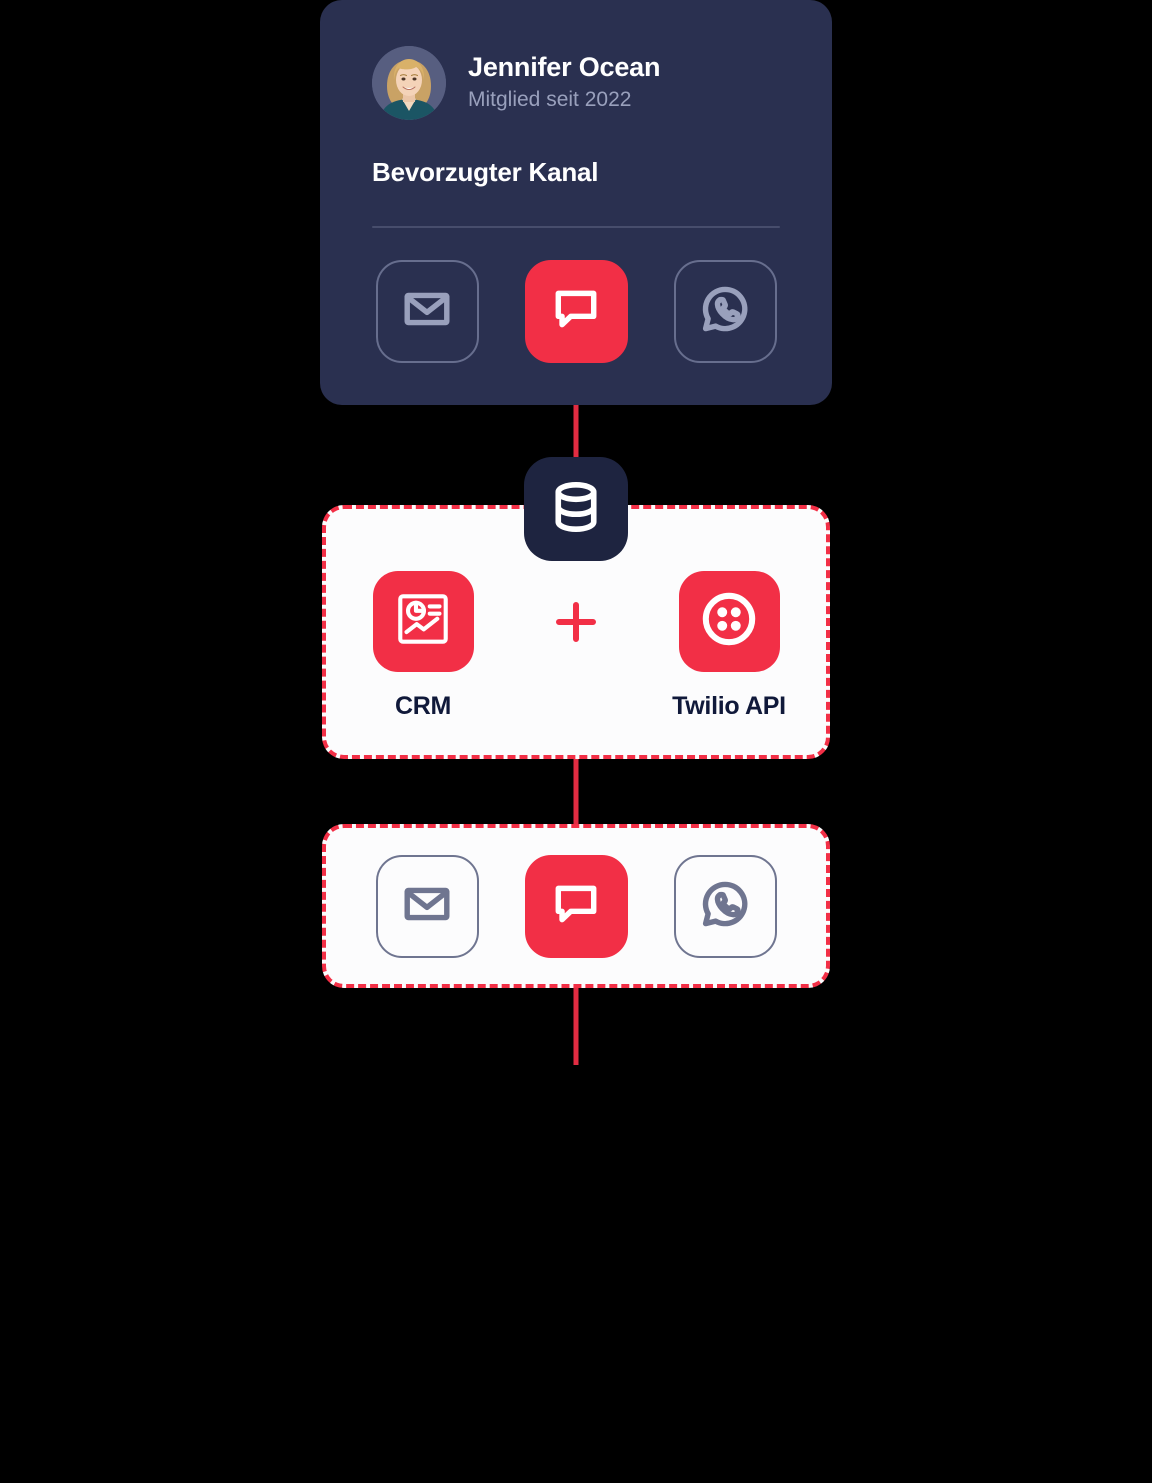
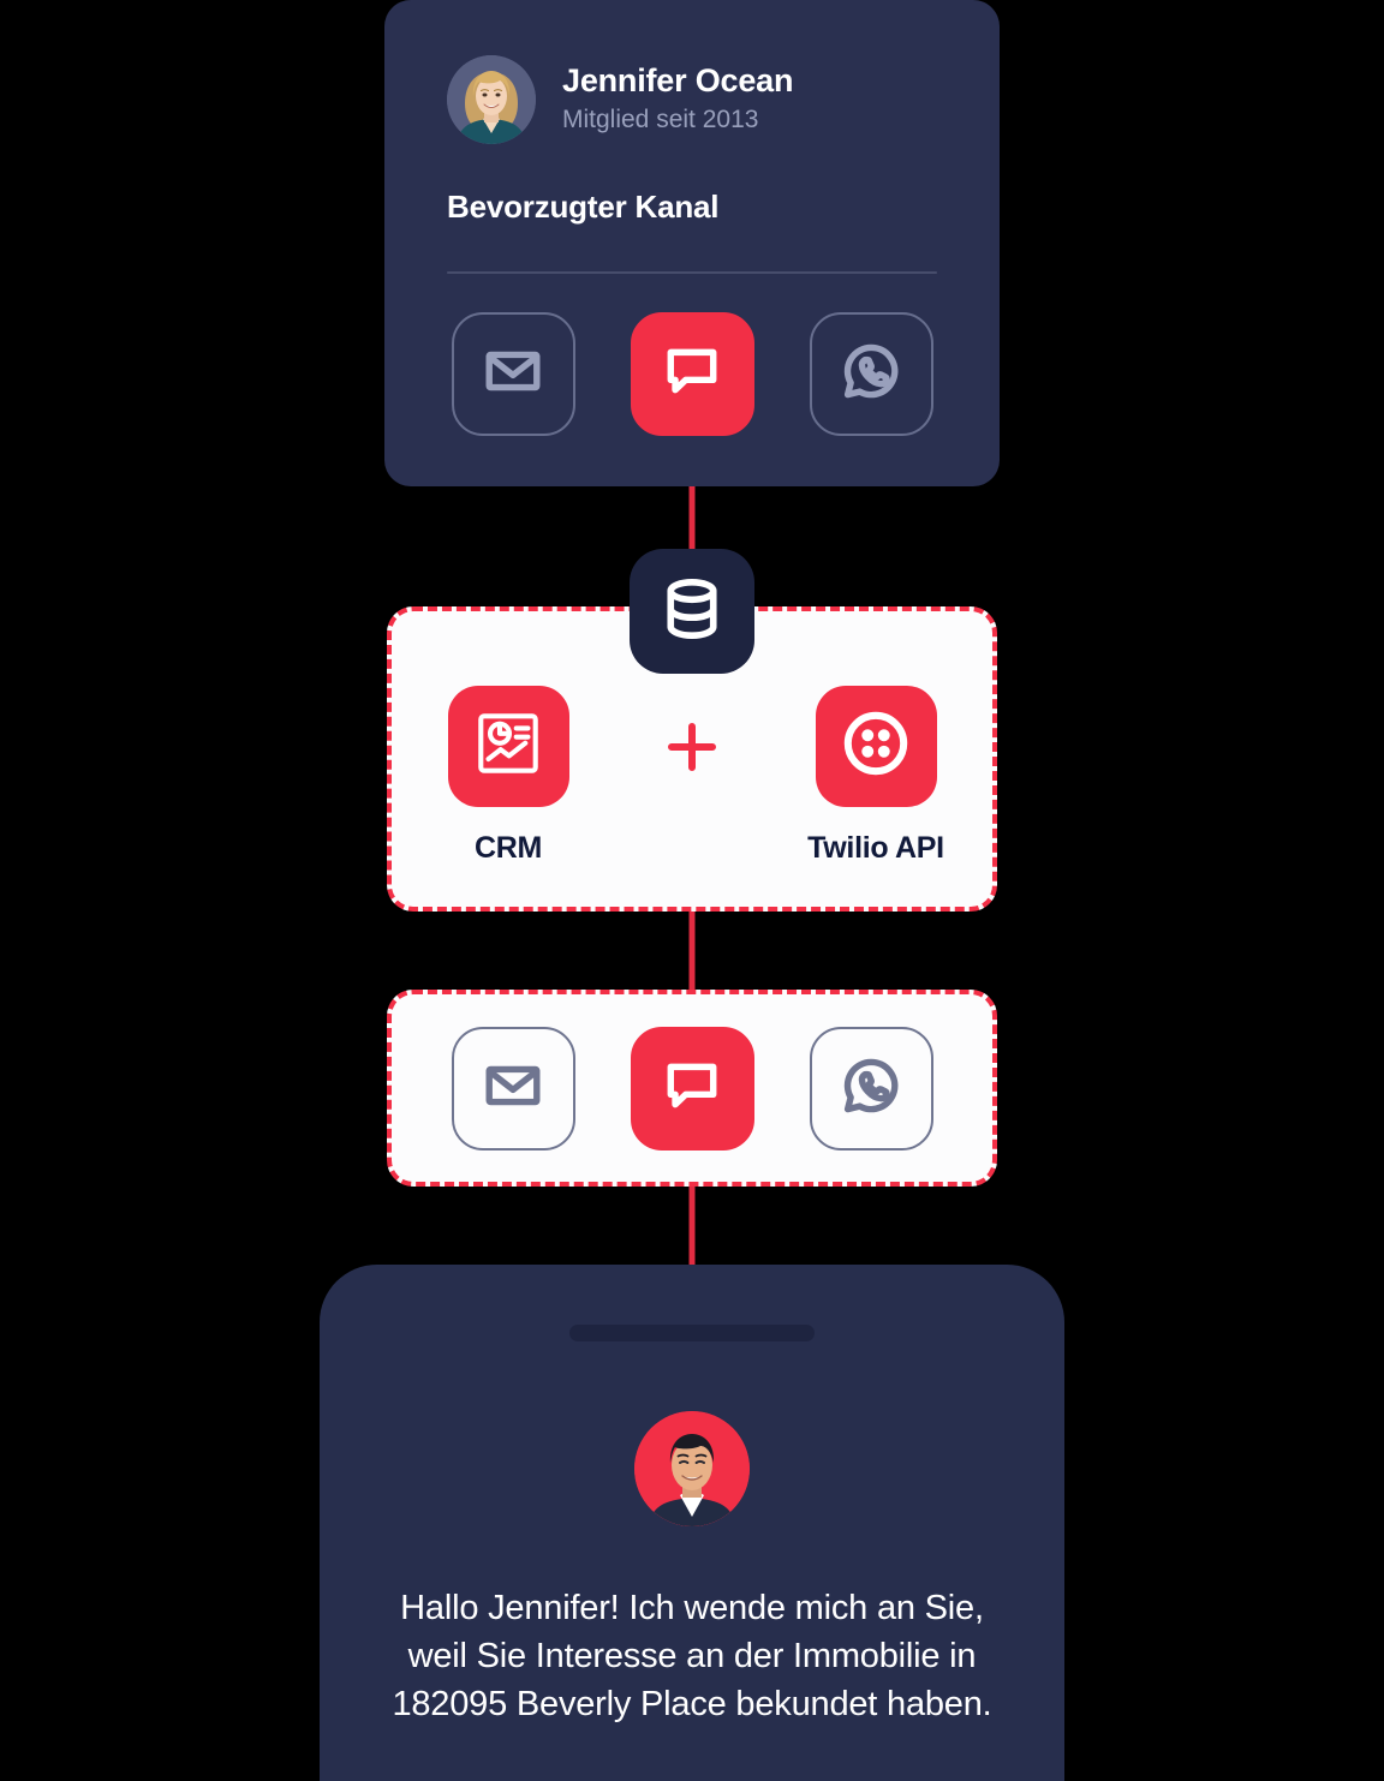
  Jennifer Ocean
- Mitglied seit 2022
+ Mitglied seit 2013
  Bevorzugter Kanal
  CRM
  Twilio API
+ Hallo Jennifer! Ich wende mich an Sie, weil Sie Interesse an der Immobilie in 182095 Beverly Place bekundet haben.
